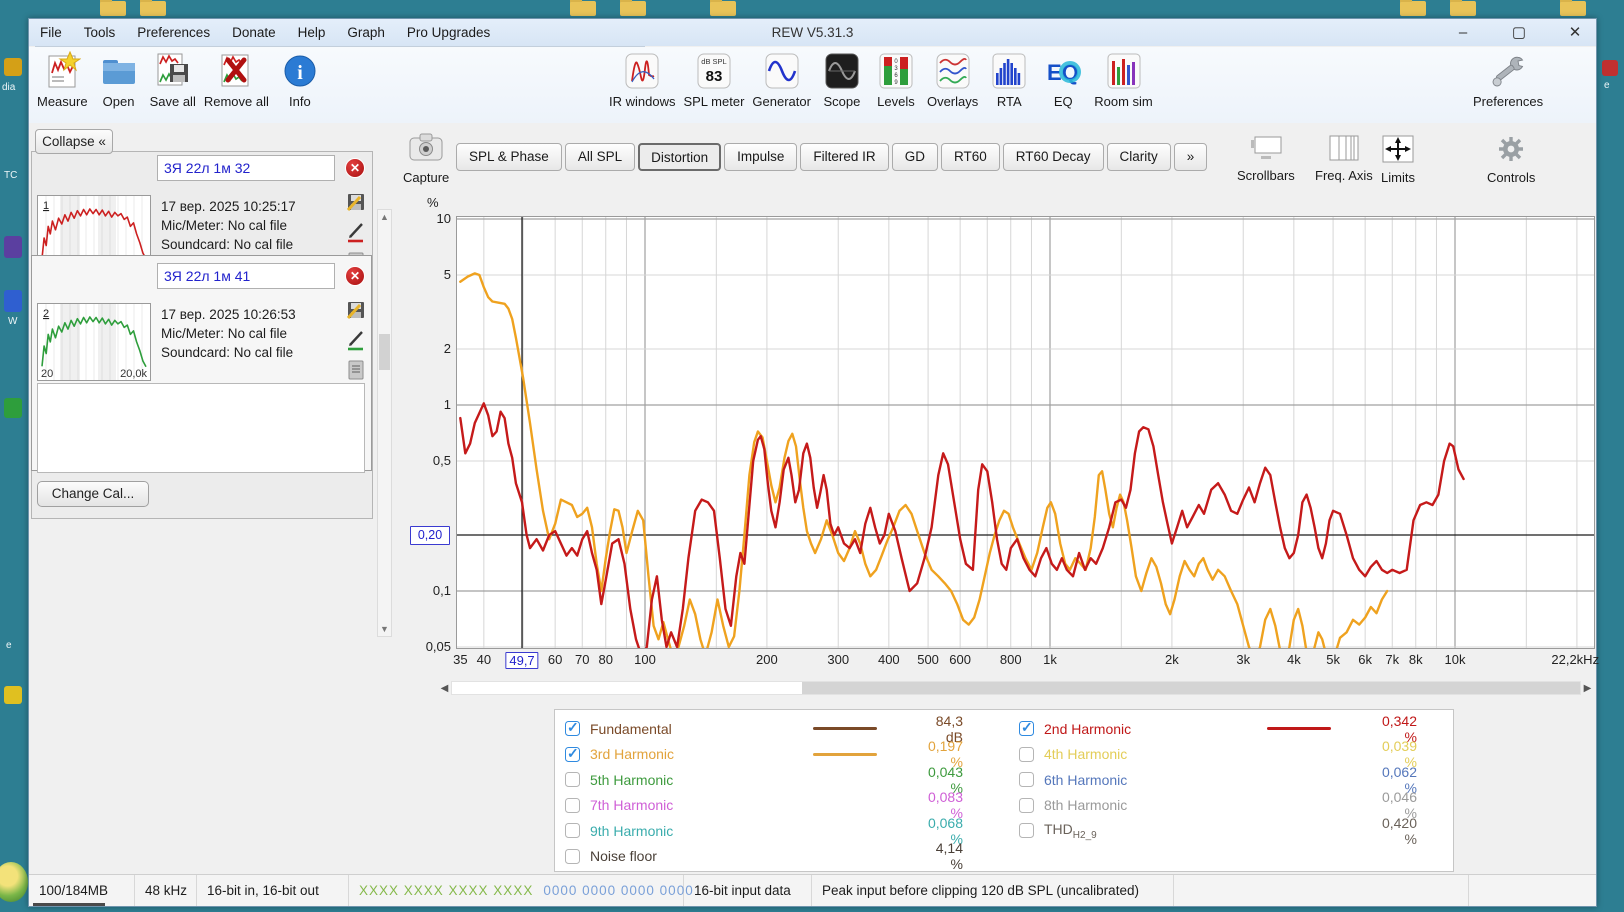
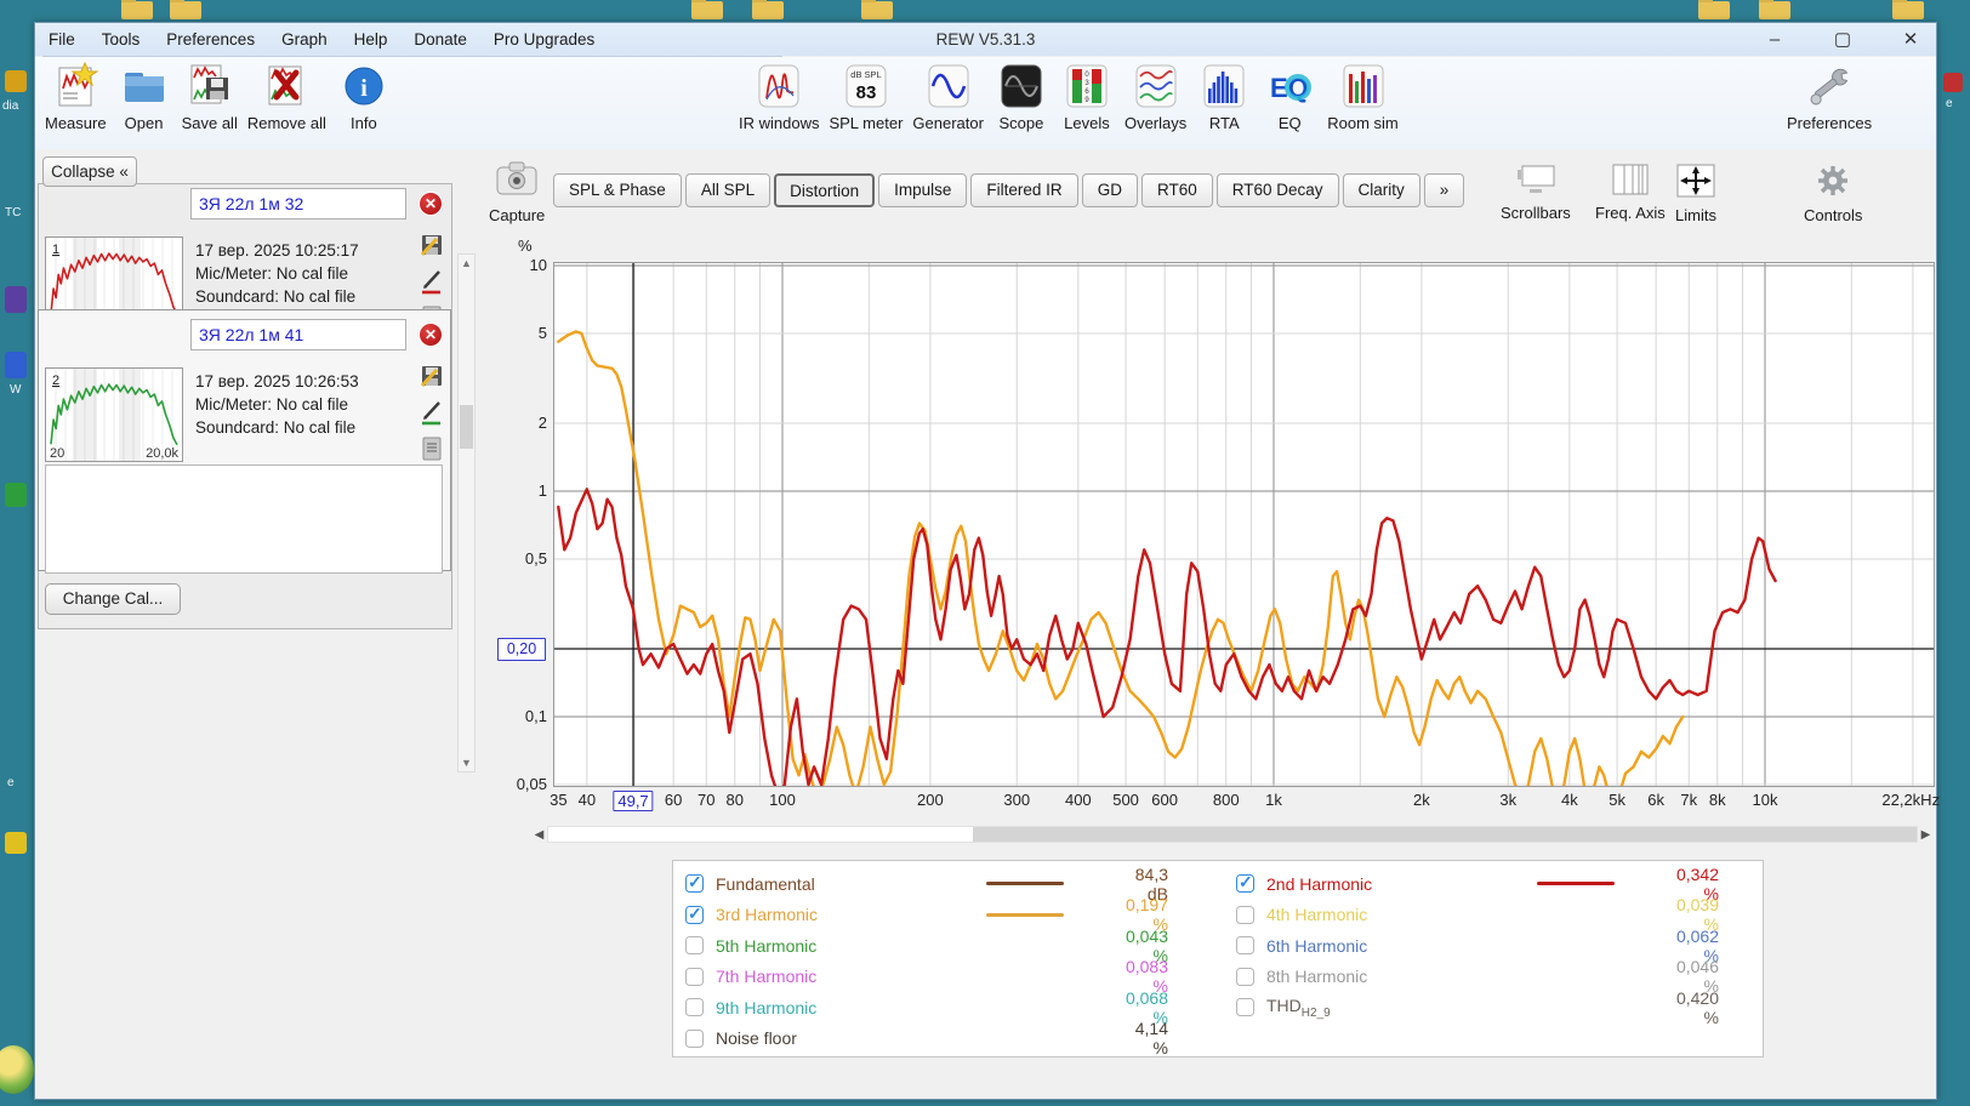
  dia
  TC
  W
  e
  e
  File
  Tools
  Preferences
- Donate
+ Graph
  Help
- Graph
+ Donate
  Pro Upgrades
  REW V5.31.3
  –
  ▢
  ✕
  Measure
  Open
  Save all
  Remove all
  i
  Info
  IR windows
  dB SPL
  83
  SPL meter
  Generator
  Scope
  Levels
  Overlays
  RTA
  EQ
  EQ
  Room sim
  Preferences
  Capture
  SPL & Phase
  All SPL
  Distortion
  Impulse
  Filtered IR
  GD
  RT60
  RT60 Decay
  Clarity
  »
  Scrollbars
  Freq. Axis
  Limits
  Controls
  Collapse «
  3Я 22л 1м 32
  ✕
  1
  17 вер. 2025 10:25:17
  Mic/Meter: No cal file
  Soundcard: No cal file
  3Я 22л 1м 41
  ✕
  2
  20
  20,0k
  17 вер. 2025 10:26:53
  Mic/Meter: No cal file
  Soundcard: No cal file
  Change Cal...
  ▲
  ▼
  %
  10
  5
  2
  1
  0,5
  0,1
  0,05
  0,20
  35
  40
  49,7
  60
  70
  80
  100
  200
  300
  400
  500
  600
  800
  1k
  2k
  3k
  4k
  5k
  6k
  7k
  8k
  10k
  22,2kHz
  ◀
  ▶
  Fundamental
  84,3 dB
  3rd Harmonic
  0,197 %
  5th Harmonic
  0,043 %
  7th Harmonic
  0,083 %
  9th Harmonic
  0,068 %
  Noise floor
  4,14 %
  2nd Harmonic
  0,342 %
  4th Harmonic
  0,039 %
  6th Harmonic
  0,062 %
  8th Harmonic
  0,046 %
  THDH2_9
  0,420 %
- 100/184MB
- 48 kHz
- 16-bit in, 16-bit out
- XXXX XXXX XXXX XXXX
- 0000 0000 0000 0000
- 16-bit input data
- Peak input before clipping 120 dB SPL (uncalibrated)
